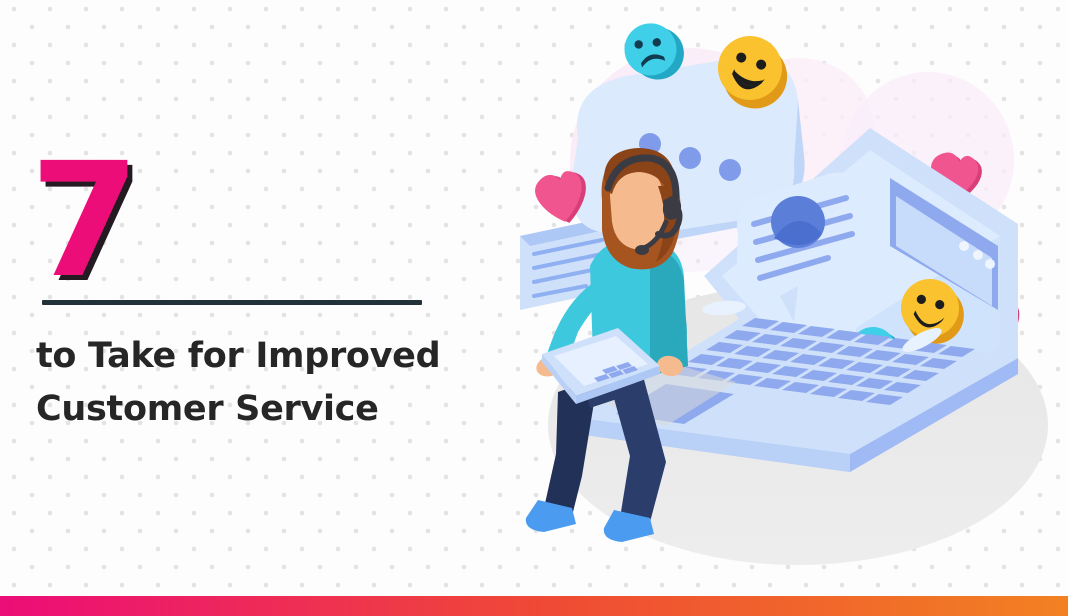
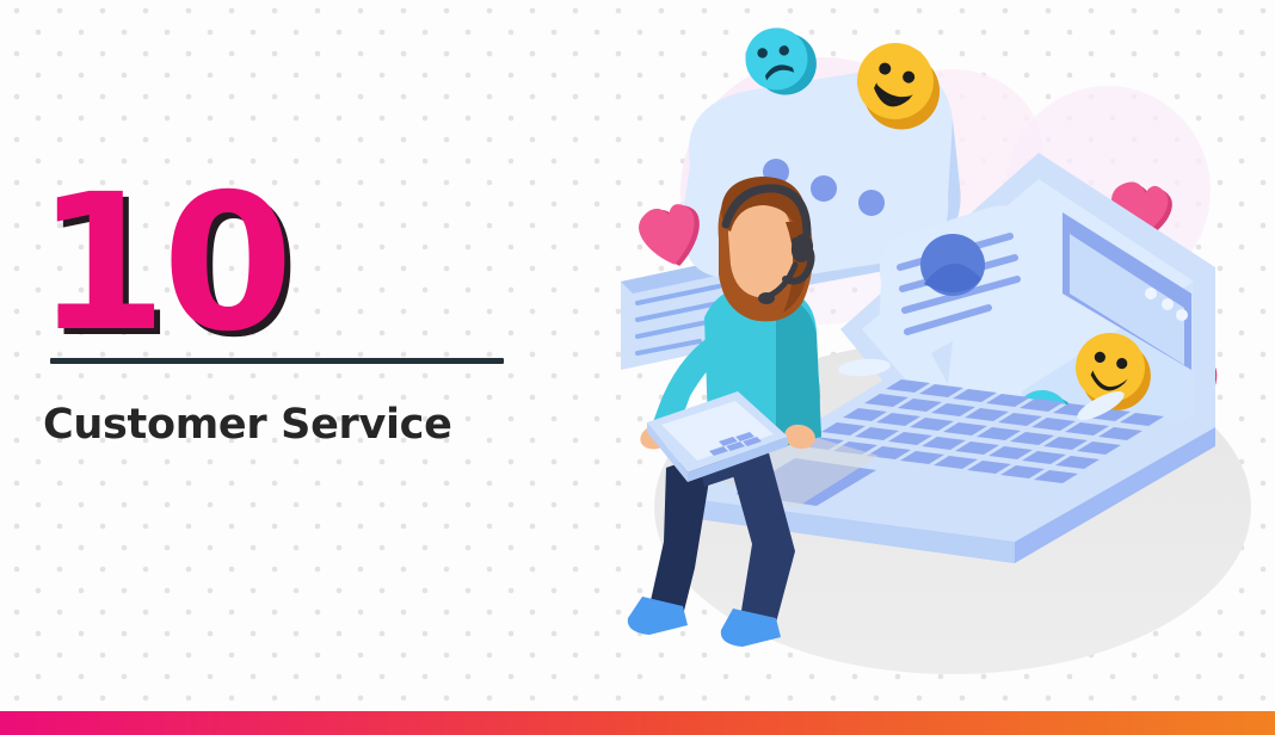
- 7
+ 10
- to Take for Improved
  Customer Service
